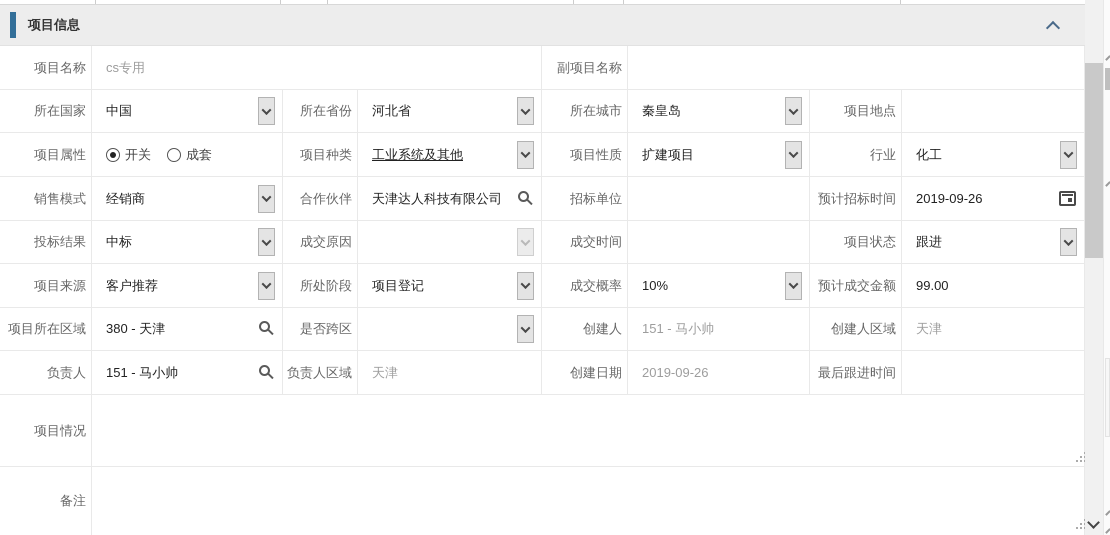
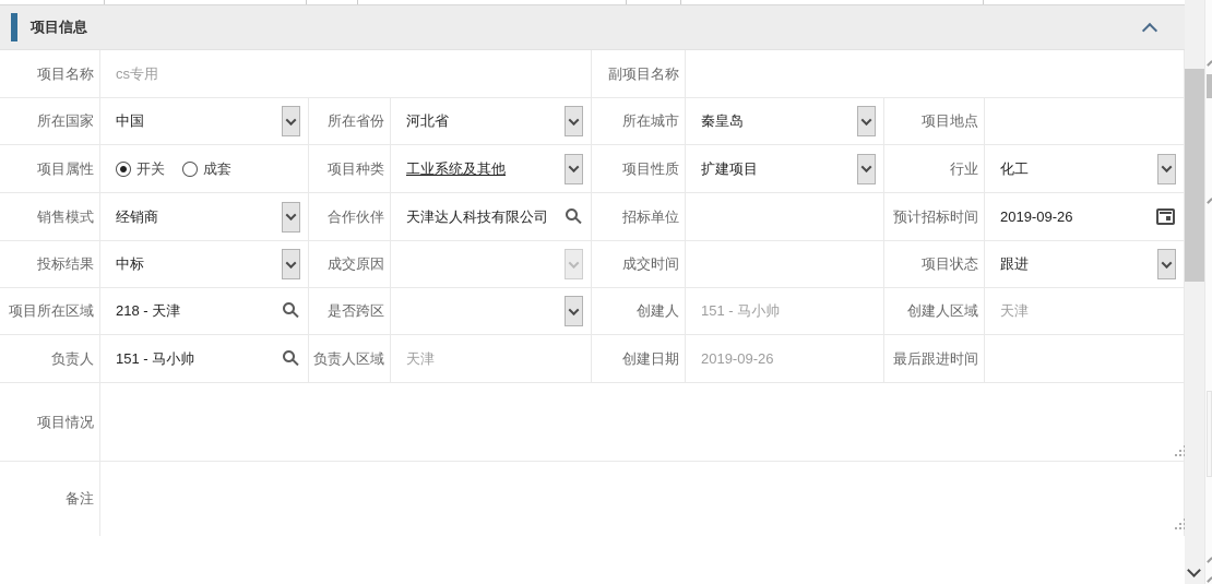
  项目信息
  项目名称
  cs专用
  副项目名称
  所在国家
  中国
  所在省份
  河北省
  所在城市
  秦皇岛
  项目地点
  项目属性
  开关
  成套
  项目种类
  工业系统及其他
  项目性质
  扩建项目
  行业
  化工
  销售模式
  经销商
  合作伙伴
  天津达人科技有限公司
  招标单位
  预计招标时间
  2019-09-26
  投标结果
  中标
  成交原因
  成交时间
  项目状态
  跟进
- 项目来源
- 客户推荐
- 所处阶段
- 项目登记
- 成交概率
- 10%
- 预计成交金额
- 99.00
  项目所在区域
- 380 - 天津
+ 218 - 天津
  是否跨区
  创建人
  151 - 马小帅
  创建人区域
  天津
  负责人
  151 - 马小帅
  负责人区域
  天津
  创建日期
  2019-09-26
  最后跟进时间
  项目情况
  备注
